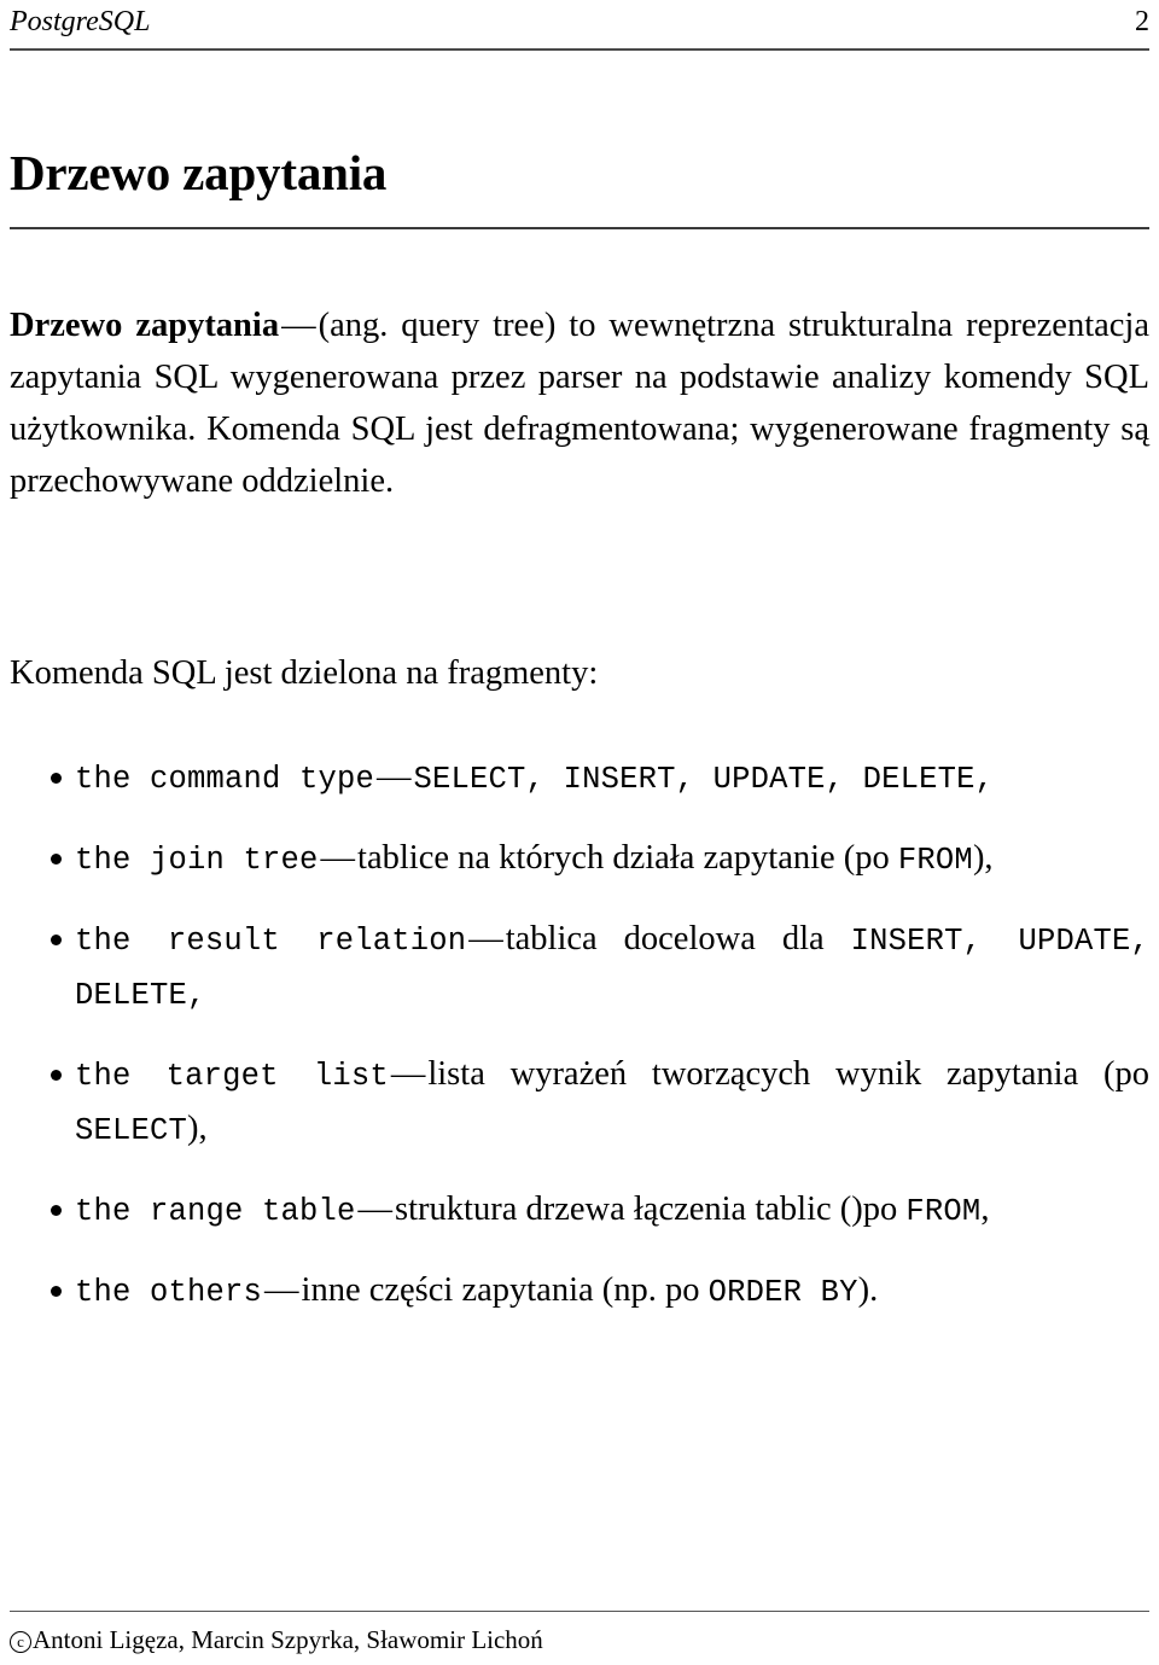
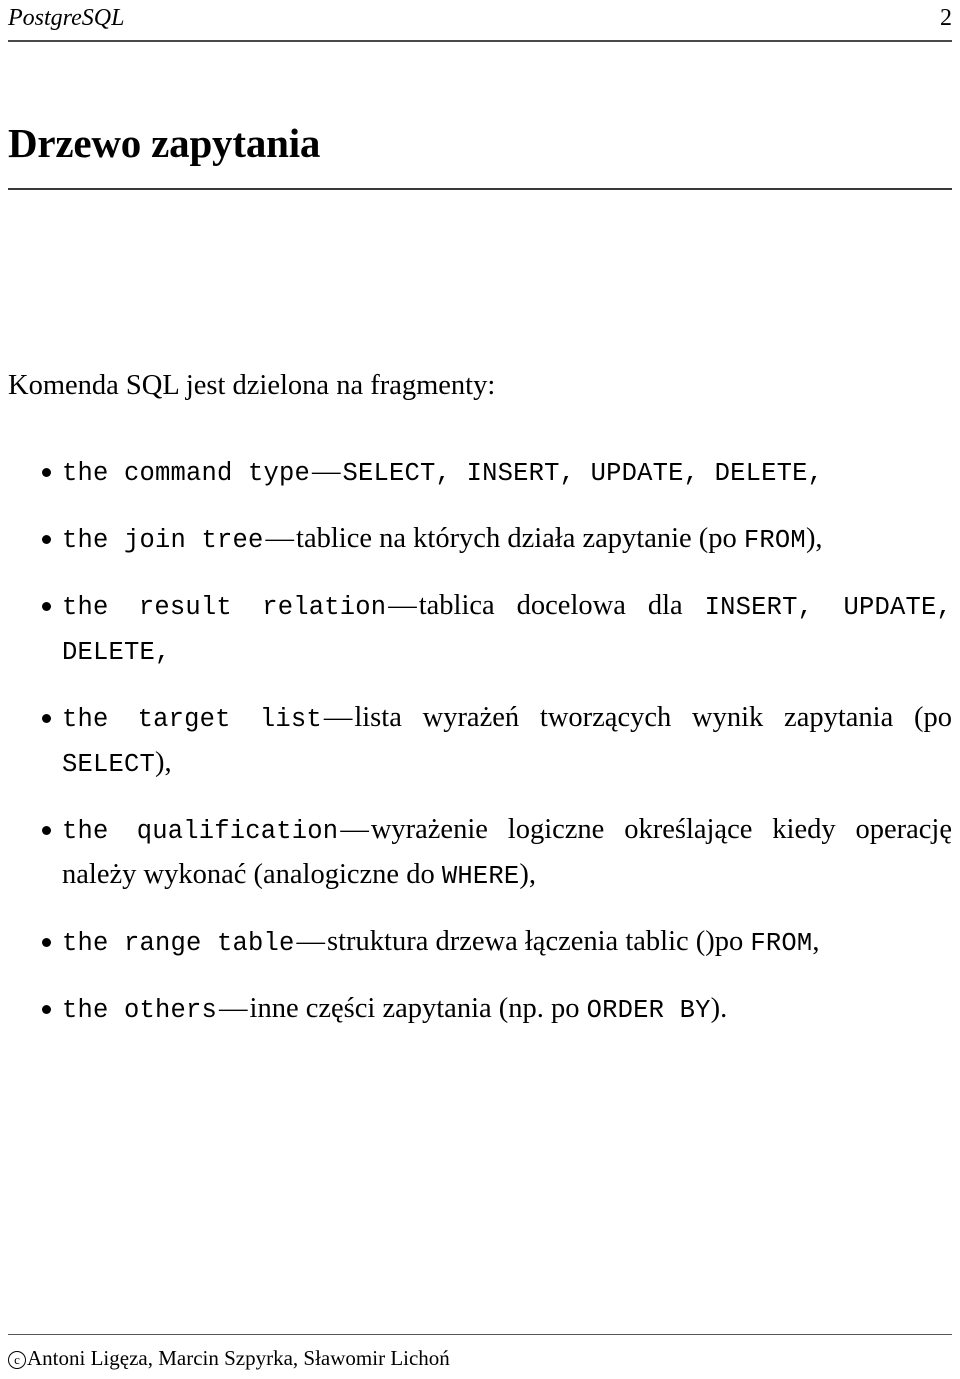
  PostgreSQL
  2
  Drzewo zapytania
- Drzewo zapytania—(ang. query tree) to wewnętrzna strukturalna reprezentacja zapytania SQL wygenerowana przez parser na podstawie analizy komendy SQL użytkownika. Komenda SQL jest defragmentowana; wygenerowane fragmenty są przechowywane oddzielnie.
  Komenda SQL jest dzielona na fragmenty:
  the command type—SELECT, INSERT, UPDATE, DELETE,
  the join tree—tablice na których działa zapytanie (po FROM),
  the result relation—tablica docelowa dla INSERT, UPDATE, DELETE,
  the target list—lista wyrażeń tworzących wynik zapytania (po SELECT),
+ the qualification—wyrażenie logiczne określające kiedy operację należy wykonać (analogiczne do WHERE),
  the range table—struktura drzewa łączenia tablic ()po FROM,
  the others—inne części zapytania (np. po ORDER BY).
  c Antoni Ligęza, Marcin Szpyrka, Sławomir Lichoń
